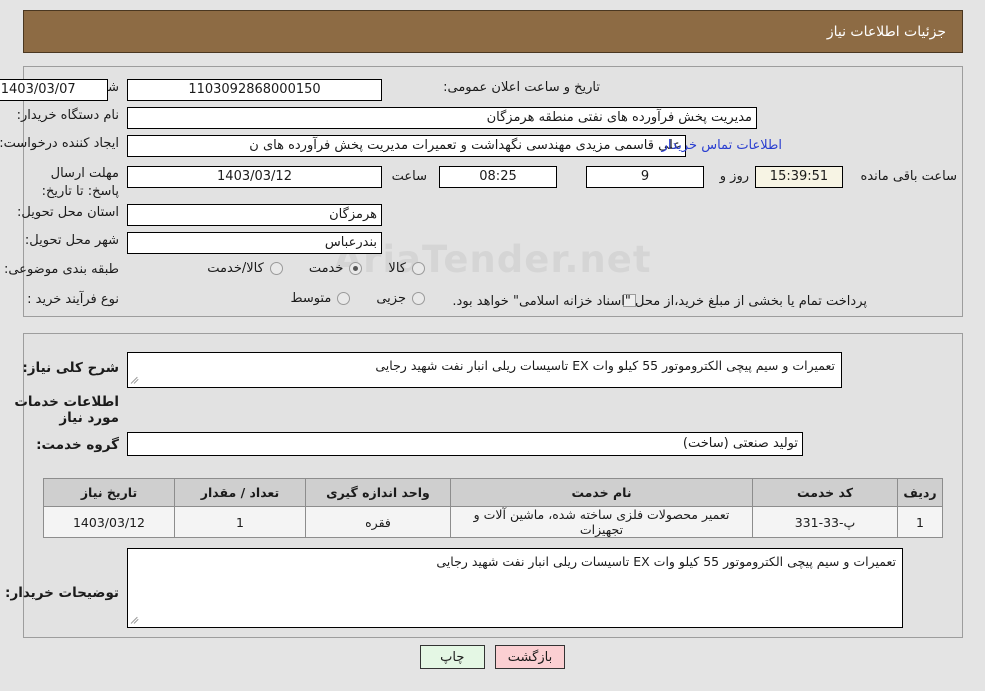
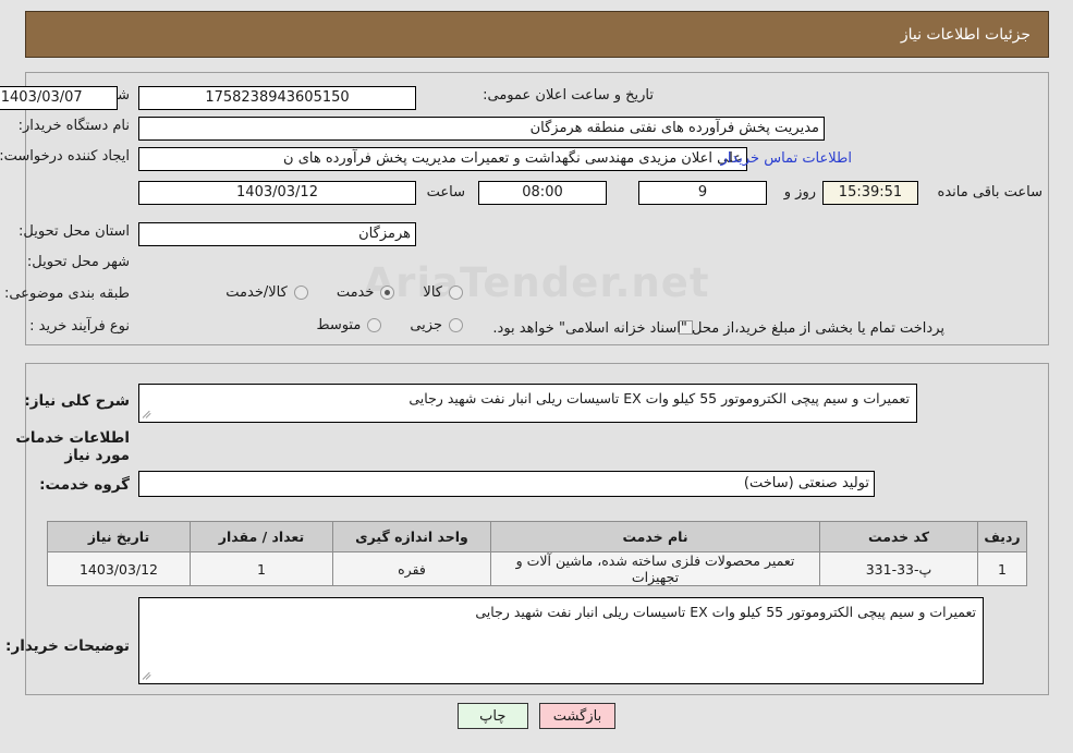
  جزئیات اطلاعات نیاز
  AriaTender.net
- 1103092868000150
+ 1758238943605150
  تاریخ و ساعت اعلان عمومی:
  نام دستگاه خریدار:
  مدیریت پخش فرآورده های نفتی منطقه هرمزگان
  ایجاد کننده درخواست:
- علی قاسمی مزیدی مهندسی نگهداشت و تعمیرات مدیریت پخش فرآورده های ن
+ علی اعلان مزیدی مهندسی نگهداشت و تعمیرات مدیریت پخش فرآورده های ن
  اطلاعات تماس خریدار
- مهلت ارسال پاسخ: تا تاریخ:
  1403/03/12
  ساعت
- 08:25
+ 08:00
  9
  روز و
  15:39:51
  ساعت باقی مانده
  استان محل تحویل:
  هرمزگان
  شهر محل تحویل:
- بندرعباس
  طبقه بندی موضوعی:
  کالا
  خدمت
  کالا/خدمت
  نوع فرآیند خرید :
  جزیی
  متوسط
  پرداخت تمام یا بخشی از مبلغ خرید،از محل "اسناد خزانه اسلامی" خواهد بود.
  شرح کلی نیاز:
  تعمیرات و سیم پیچی الکتروموتور 55 کیلو وات EX تاسیسات ریلی انبار نفت شهید رجایی
  اطلاعات خدمات مورد نیاز
  گروه خدمت:
  تولید صنعتی (ساخت)
  ردیف	کد خدمت	نام خدمت	واحد اندازه گیری	تعداد / مقدار	تاریخ نیاز
  1	پ-33-331	تعمیر محصولات فلزی ساخته شده، ماشین آلات و تجهیزات	فقره	1	1403/03/12
  توضیحات خریدار:
  تعمیرات و سیم پیچی الکتروموتور 55 کیلو وات EX تاسیسات ریلی انبار نفت شهید رجایی
  بازگشت
  چاپ
